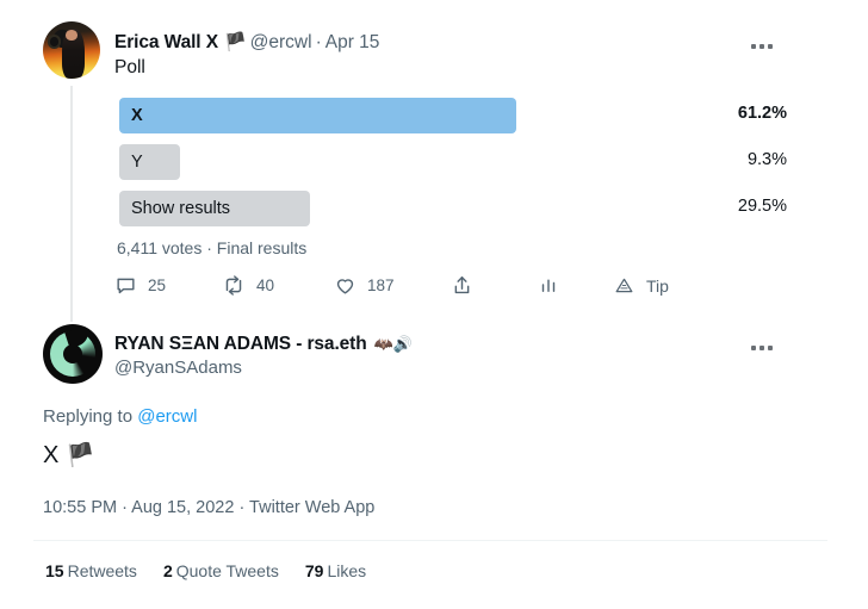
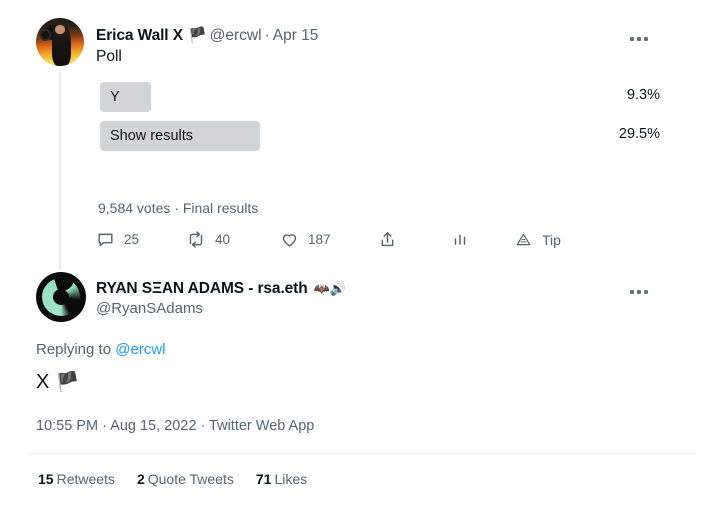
  Erica Wall X 🏴 @ercwl · Apr 15
  Poll
- X
- 61.2%
  Y
  9.3%
  Show results
  29.5%
- 6,411 votes · Final results
+ 9,584 votes · Final results
  25
  40
  187
  Tip
  RYAN SΞAN ADAMS - rsa.eth 🦇🔊
  @RyanSAdams
  Replying to @ercwl
  X 🏴
  10:55 PM · Aug 15, 2022 · Twitter Web App
  15 Retweets
  2 Quote Tweets
- 79 Likes
+ 71 Likes
